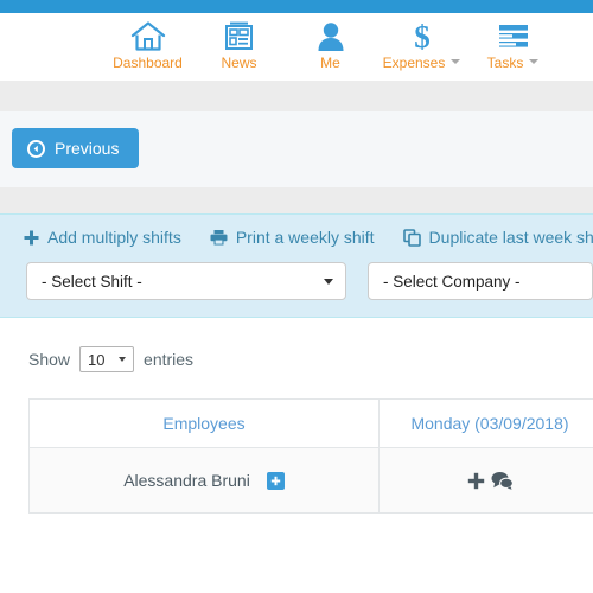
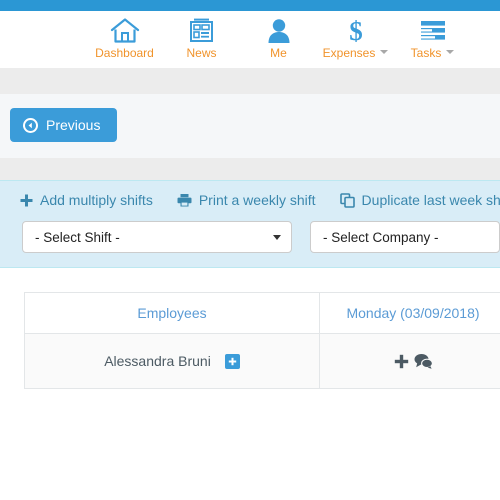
  Dashboard
  News
  Me
  $
  Expenses
  Tasks
  Previous
  Add multiply shifts
  Print a weekly shift
  Duplicate last week sh
  - Select Shift -
  - Select Company -
- Show
- 10
- entries
  Employees	Monday (03/09/2018)
  Alessandra Bruni
